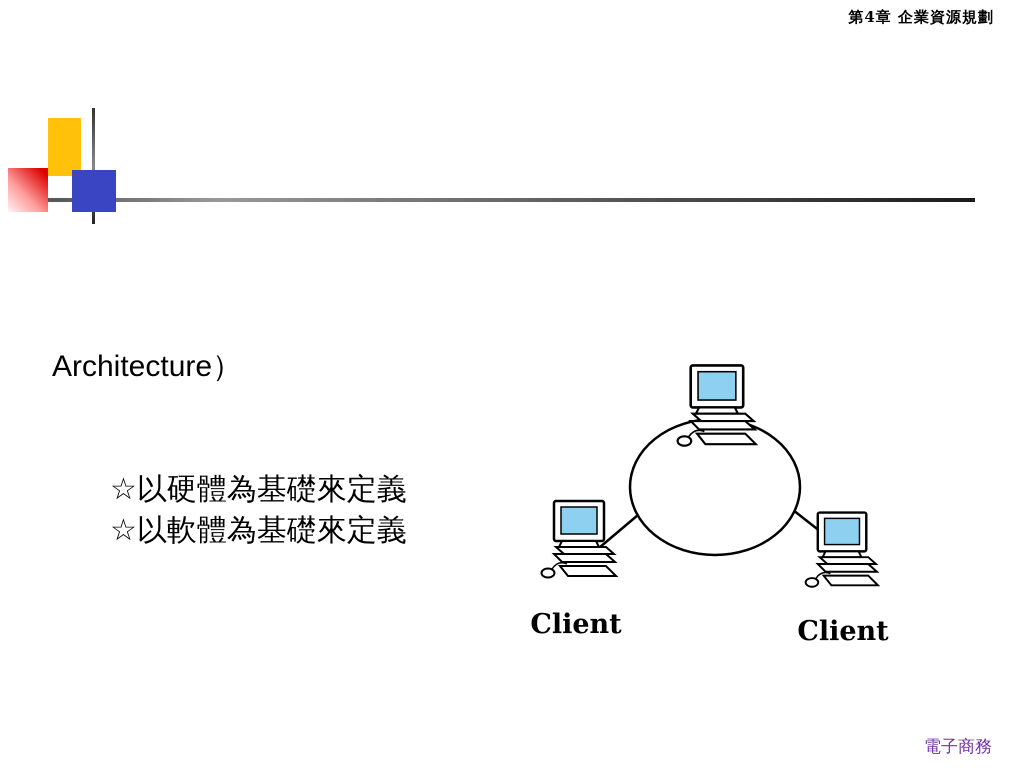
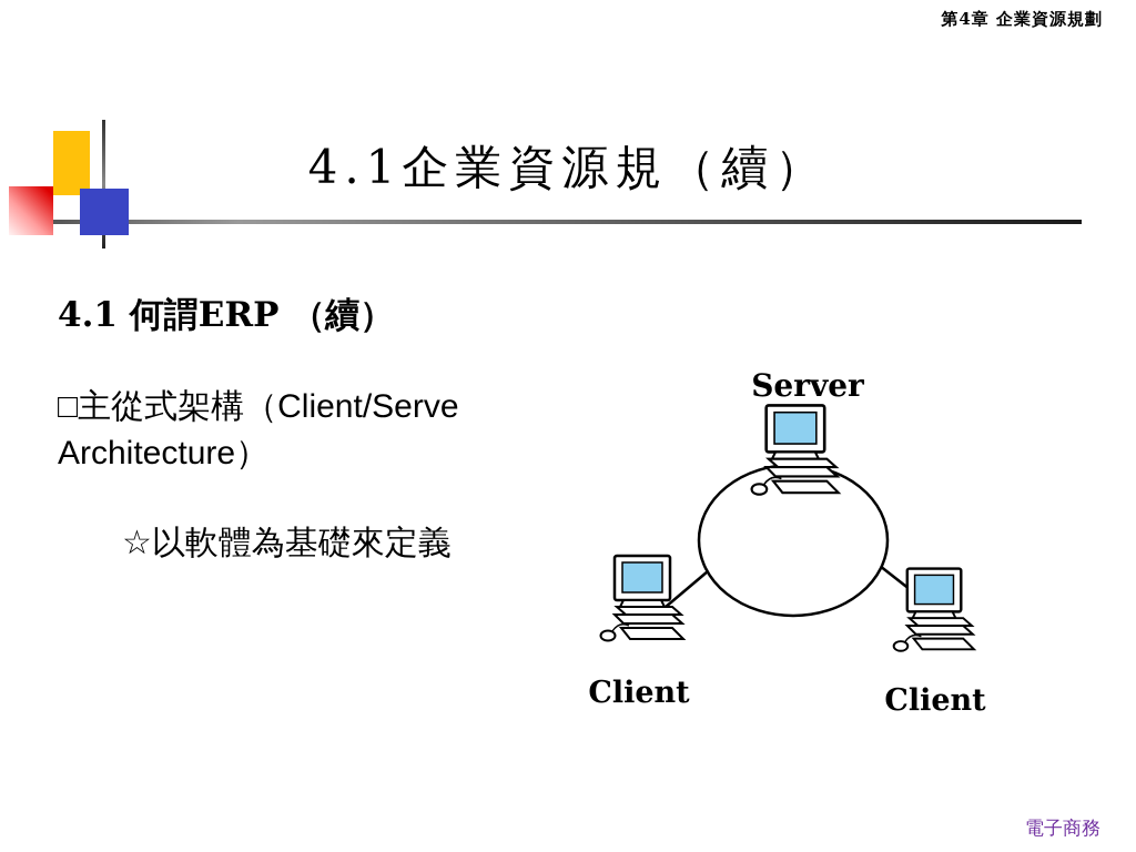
  第4章 企業資源規劃
+ 4.1企業資源規（續）
+ 4.1 何謂ERP （續）
+ □主從式架構（Client/Serve
  Architecture）
- ☆以硬體為基礎來定義
  ☆以軟體為基礎來定義
+ Server
  Client
  Client
  電子商務
